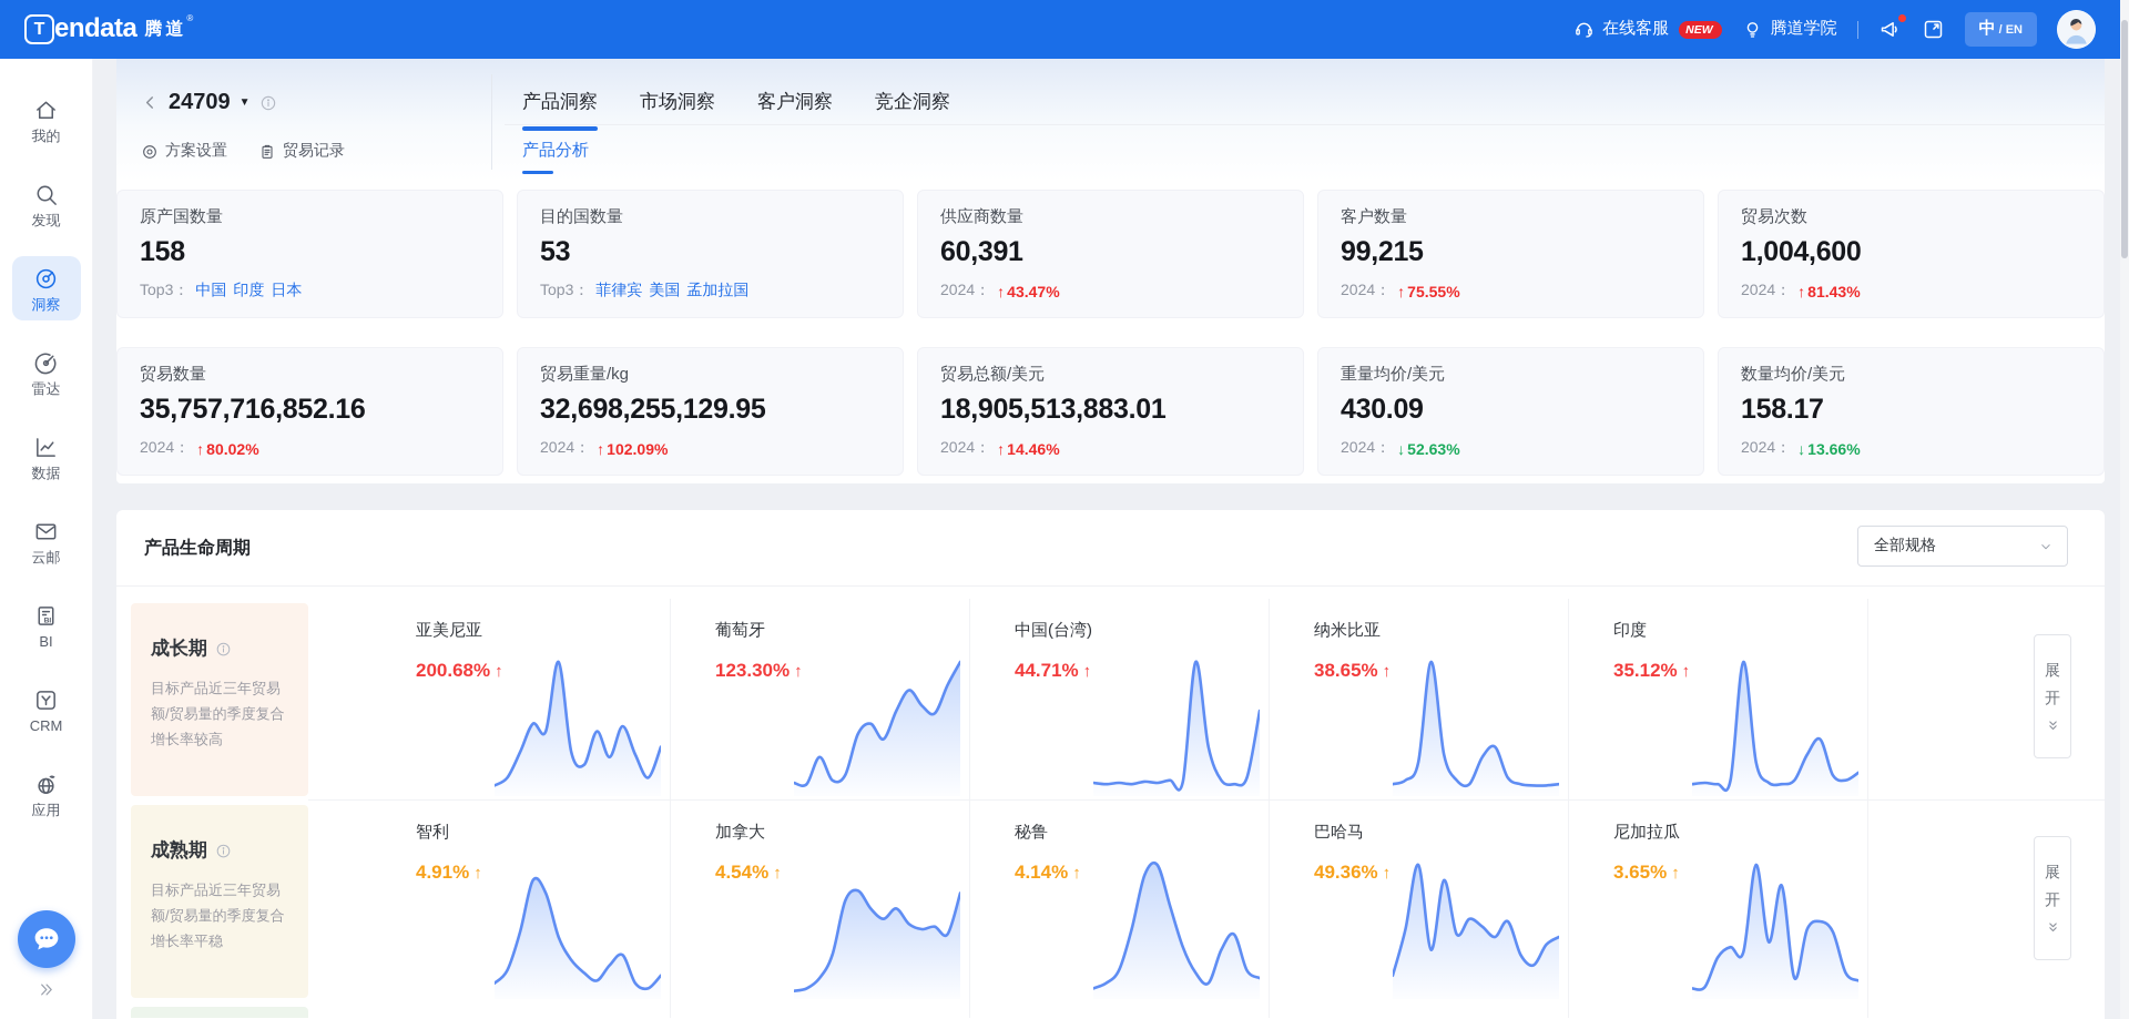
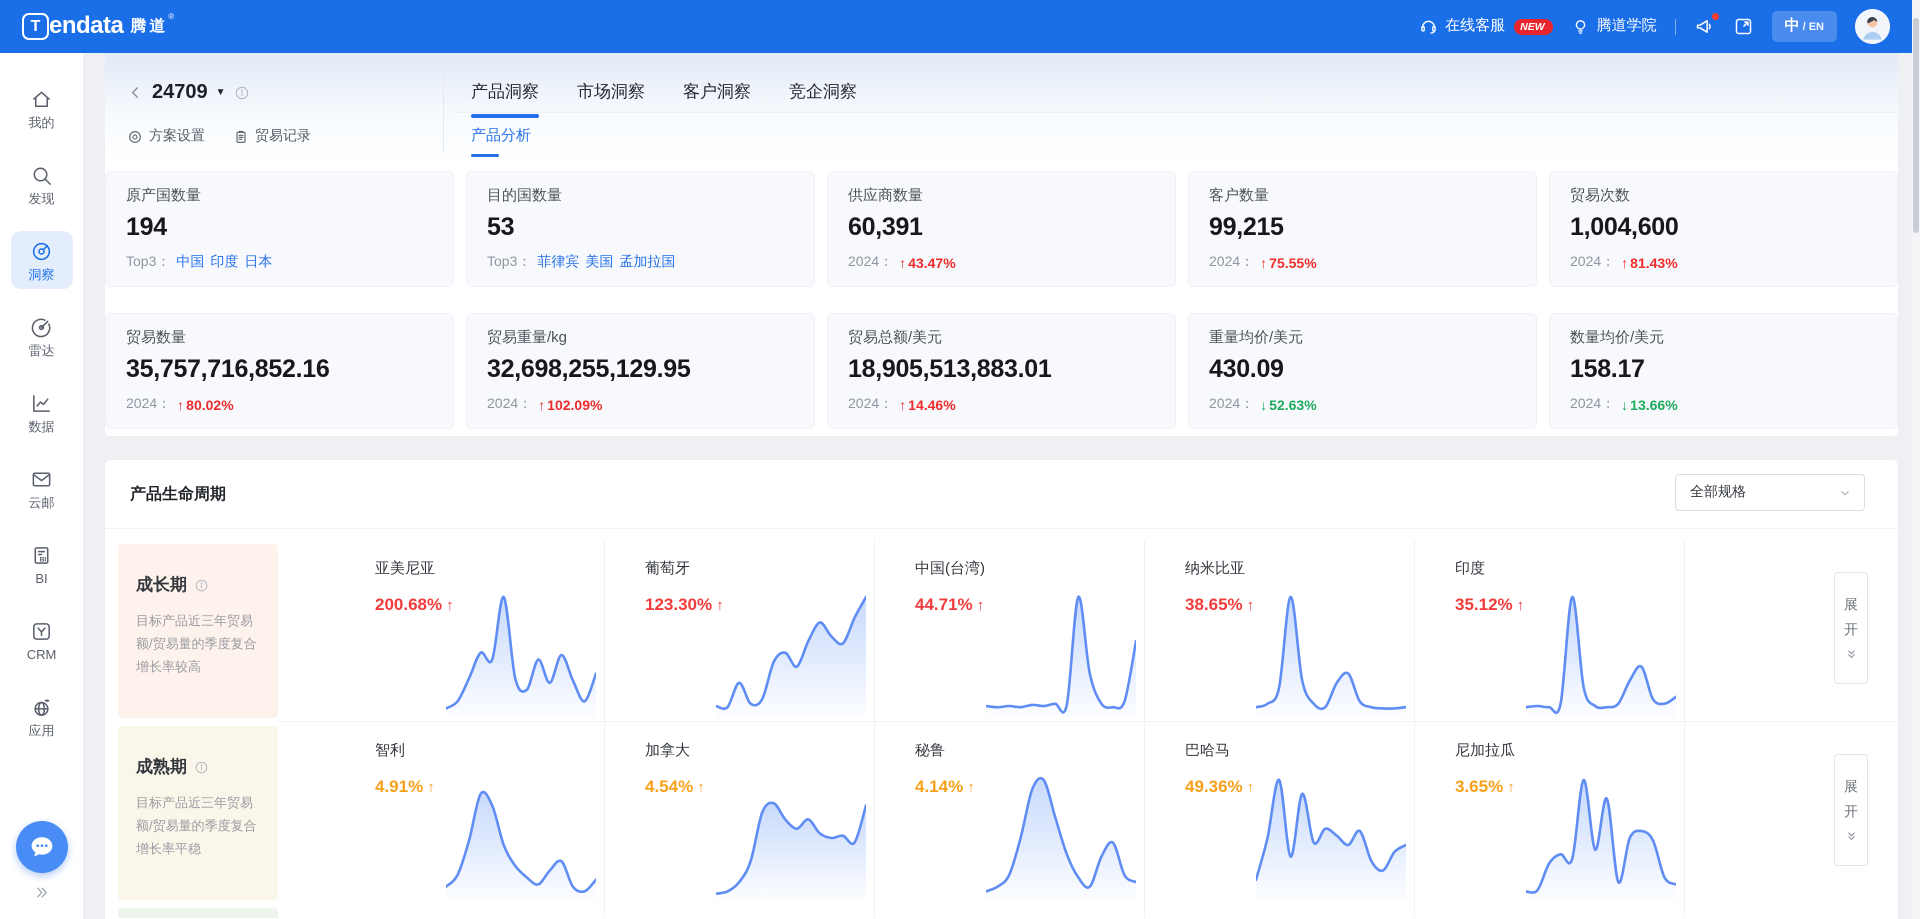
  T
  endata
  腾道
  ®
  在线客服
  NEW
  腾道学院
  中
  /
  EN
  我的
  发现
  洞察
  雷达
  数据
  云邮
  BI
  CRM
  应用
  24709
  ▼
  方案设置
  贸易记录
  产品洞察
  市场洞察
  客户洞察
  竞企洞察
  产品分析
  原产国数量
- 158
+ 194
  Top3：
  中国
  印度
  日本
  目的国数量
  53
  Top3：
  菲律宾
  美国
  孟加拉国
  供应商数量
  60,391
  2024：
  ↑
  43.47%
  客户数量
  99,215
  2024：
  ↑
  75.55%
  贸易次数
  1,004,600
  2024：
  ↑
  81.43%
  贸易数量
  35,757,716,852.16
  2024：
  ↑
  80.02%
  贸易重量/kg
  32,698,255,129.95
  2024：
  ↑
  102.09%
  贸易总额/美元
  18,905,513,883.01
  2024：
  ↑
  14.46%
  重量均价/美元
  430.09
  2024：
  ↓
  52.63%
  数量均价/美元
  158.17
  2024：
  ↓
  13.66%
  产品生命周期
  全部规格
  成长期
  目标产品近三年贸易额/贸易量的季度复合增长率较高
  亚美尼亚
  200.68%
  ↑
  葡萄牙
  123.30%
  ↑
  中国(台湾)
  44.71%
  ↑
  纳米比亚
  38.65%
  ↑
  印度
  35.12%
  ↑
  展
  开
  成熟期
  目标产品近三年贸易额/贸易量的季度复合增长率平稳
  智利
  4.91%
  ↑
  加拿大
  4.54%
  ↑
  秘鲁
  4.14%
  ↑
  巴哈马
  49.36%
  ↑
  尼加拉瓜
  3.65%
  ↑
  展
  开
